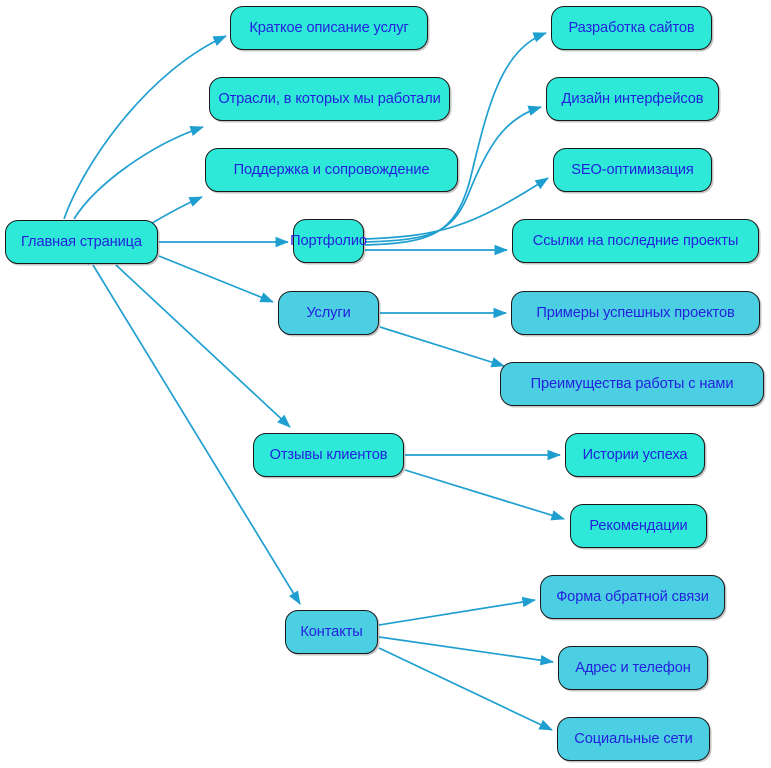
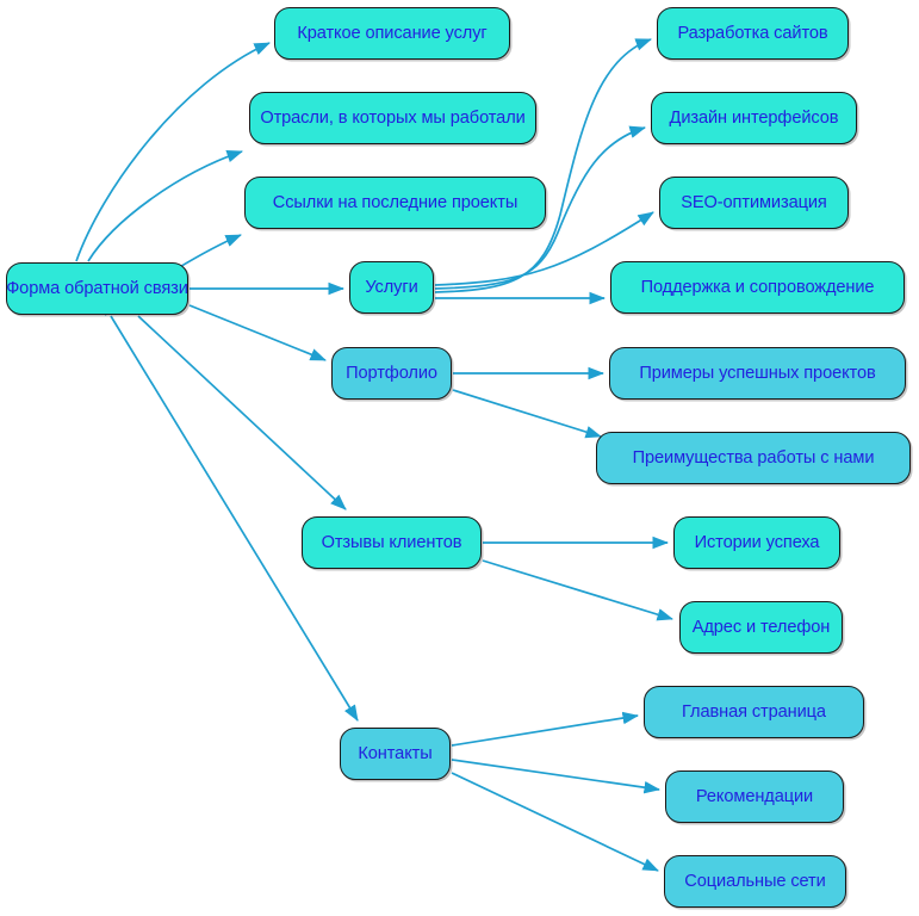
- Главная страница
+ Форма обратной связи
  Краткое описание услуг
  Отрасли, в которых мы работали
- Поддержка и сопровождение
+ Ссылки на последние проекты
- Портфолио
+ Услуги
  Разработка сайтов
  Дизайн интерфейсов
  SEO-оптимизация
- Ссылки на последние проекты
+ Поддержка и сопровождение
- Услуги
+ Портфолио
  Примеры успешных проектов
  Преимущества работы с нами
  Отзывы клиентов
  Истории успеха
- Рекомендации
+ Адрес и телефон
  Контакты
- Форма обратной связи
+ Главная страница
- Адрес и телефон
+ Рекомендации
  Социальные сети
